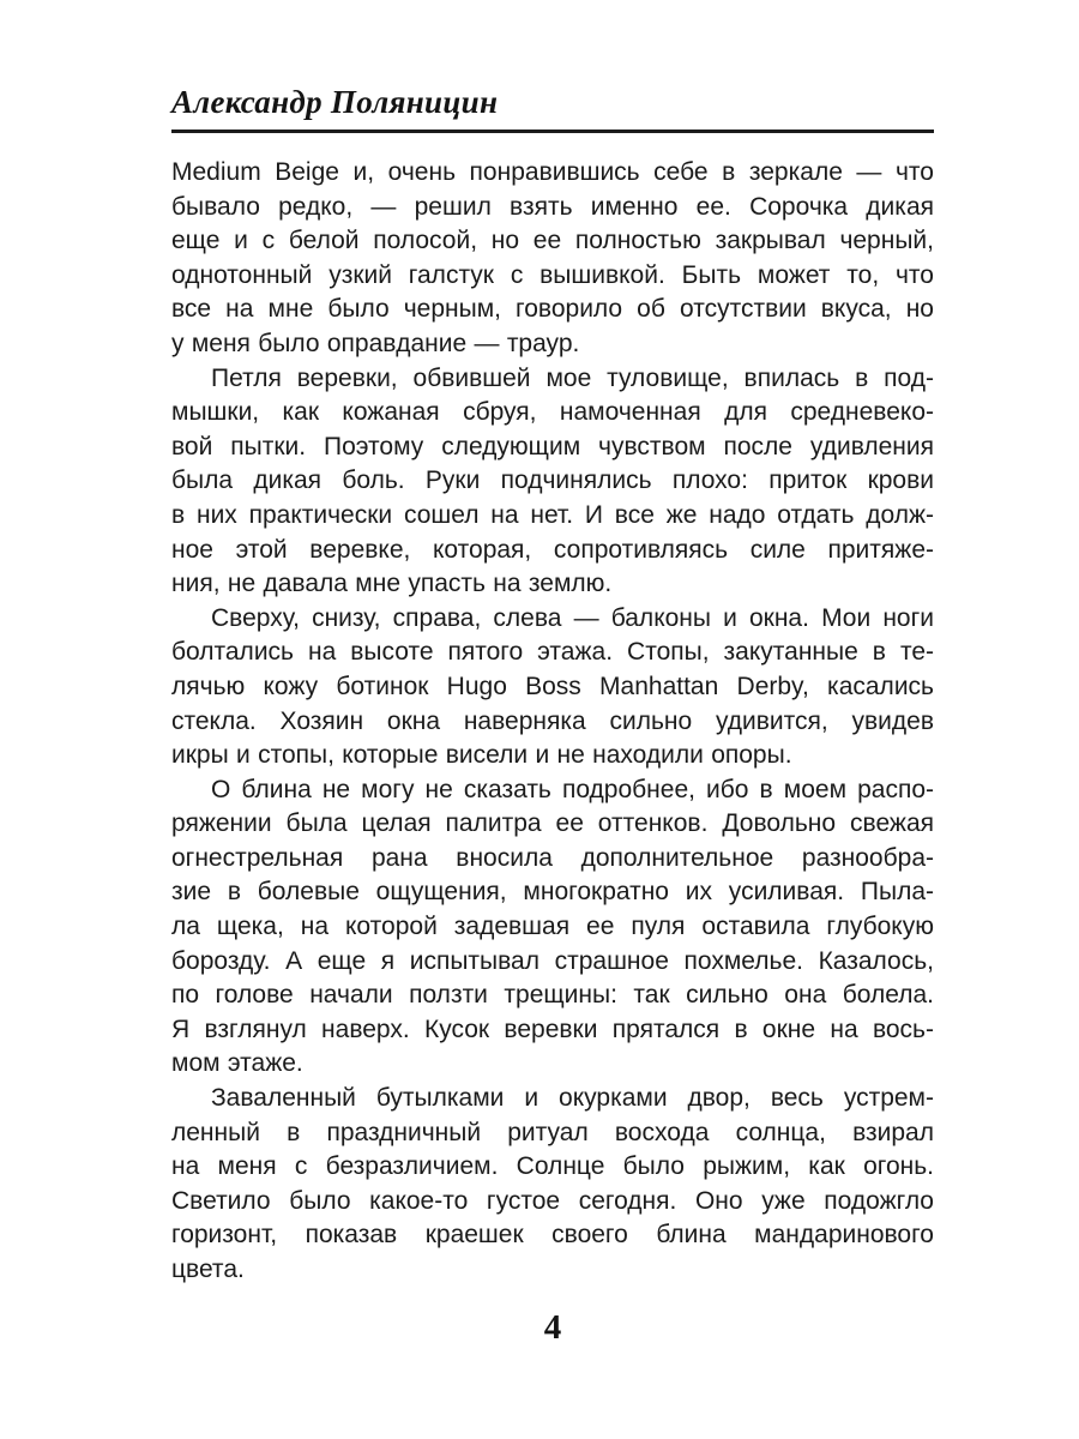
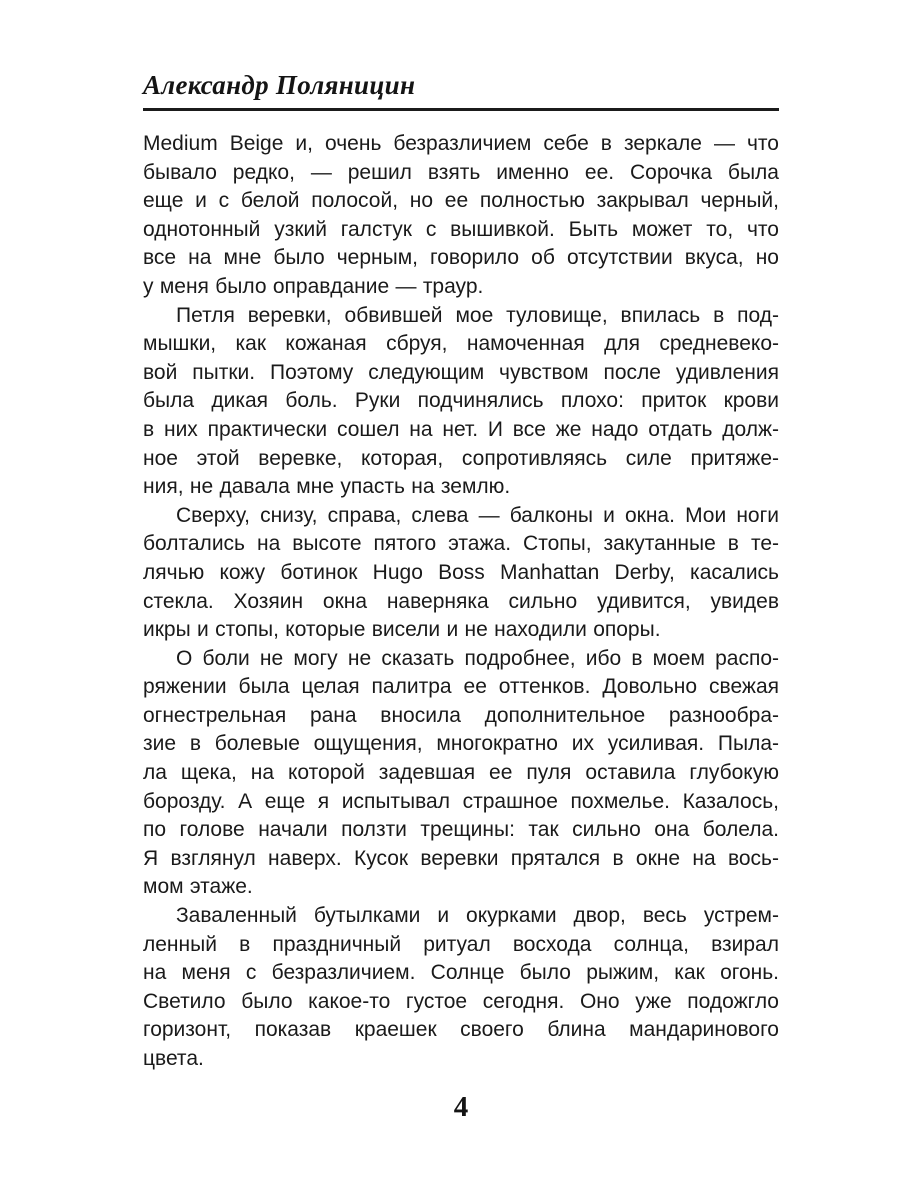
  Александр Поляницин
- Medium Beige и, очень понравившись себе в зеркале — что
+ Medium Beige и, очень безразличием себе в зеркале — что
- бывало редко, — решил взять именно ее. Сорочка дикая
+ бывало редко, — решил взять именно ее. Сорочка была
  еще и с белой полосой, но ее полностью закрывал черный,
  однотонный узкий галстук с вышивкой. Быть может то, что
  все на мне было черным, говорило об отсутствии вкуса, но
  у меня было оправдание — траур.
  Петля веревки, обвившей мое туловище, впилась в под-
  мышки, как кожаная сбруя, намоченная для средневеко-
  вой пытки. Поэтому следующим чувством после удивления
  была дикая боль. Руки подчинялись плохо: приток крови
  в них практически сошел на нет. И все же надо отдать долж-
  ное этой веревке, которая, сопротивляясь силе притяже-
  ния, не давала мне упасть на землю.
  Сверху, снизу, справа, слева — балконы и окна. Мои ноги
  болтались на высоте пятого этажа. Стопы, закутанные в те-
  лячью кожу ботинок Hugo Boss Manhattan Derby, касались
  стекла. Хозяин окна наверняка сильно удивится, увидев
  икры и стопы, которые висели и не находили опоры.
- О блина не могу не сказать подробнее, ибо в моем распо-
+ О боли не могу не сказать подробнее, ибо в моем распо-
  ряжении была целая палитра ее оттенков. Довольно свежая
  огнестрельная рана вносила дополнительное разнообра-
  зие в болевые ощущения, многократно их усиливая. Пыла-
  ла щека, на которой задевшая ее пуля оставила глубокую
  борозду. А еще я испытывал страшное похмелье. Казалось,
  по голове начали ползти трещины: так сильно она болела.
  Я взглянул наверх. Кусок веревки прятался в окне на вось-
  мом этаже.
  Заваленный бутылками и окурками двор, весь устрем-
  ленный в праздничный ритуал восхода солнца, взирал
  на меня с безразличием. Солнце было рыжим, как огонь.
  Светило было какое-то густое сегодня. Оно уже подожгло
  горизонт, показав краешек своего блина мандаринового
  цвета.
  4
